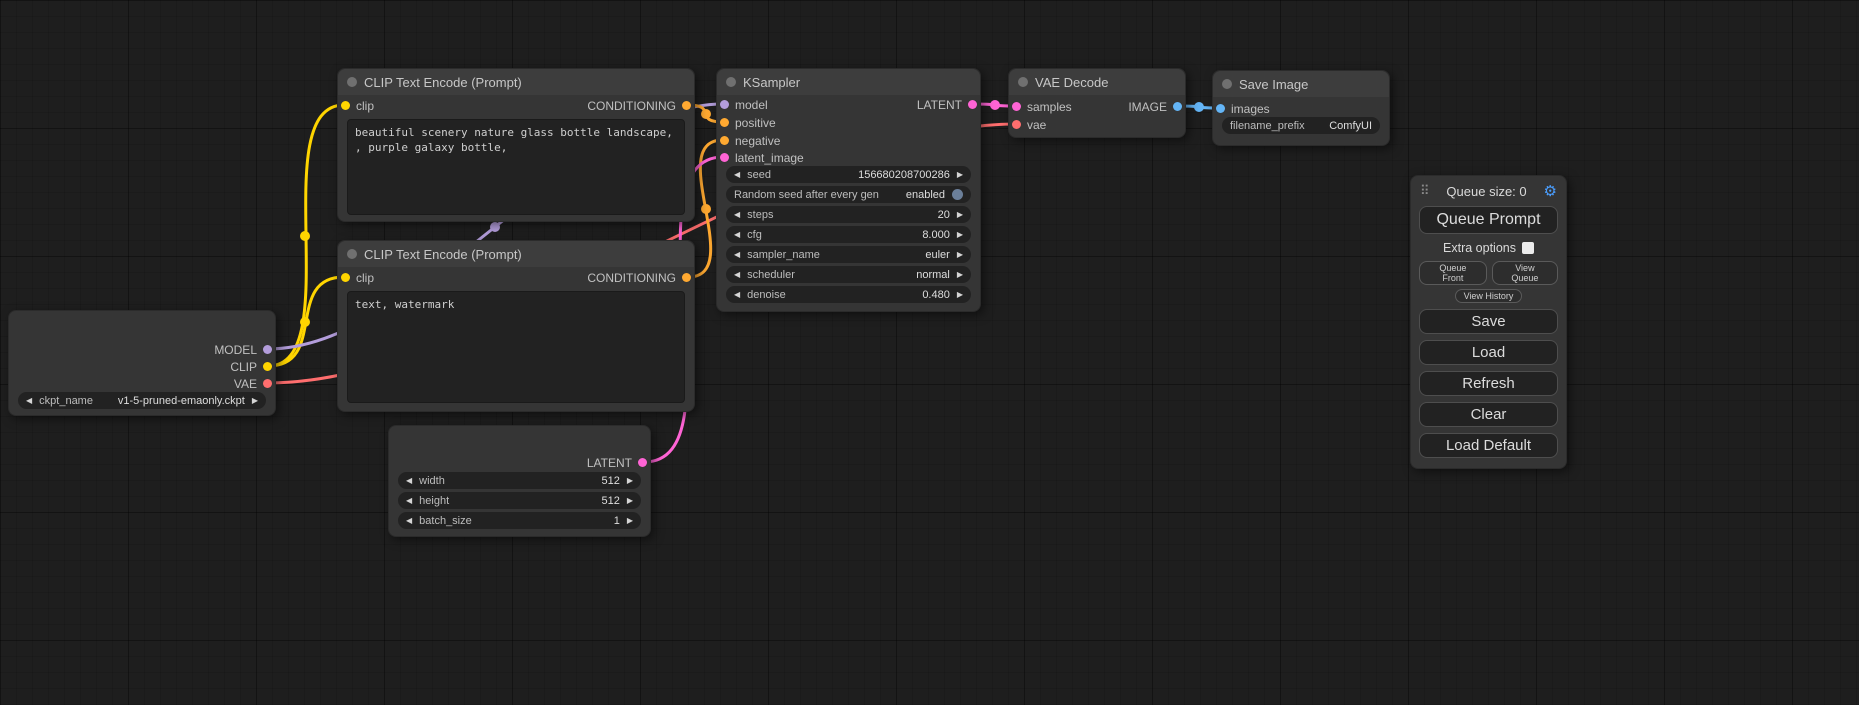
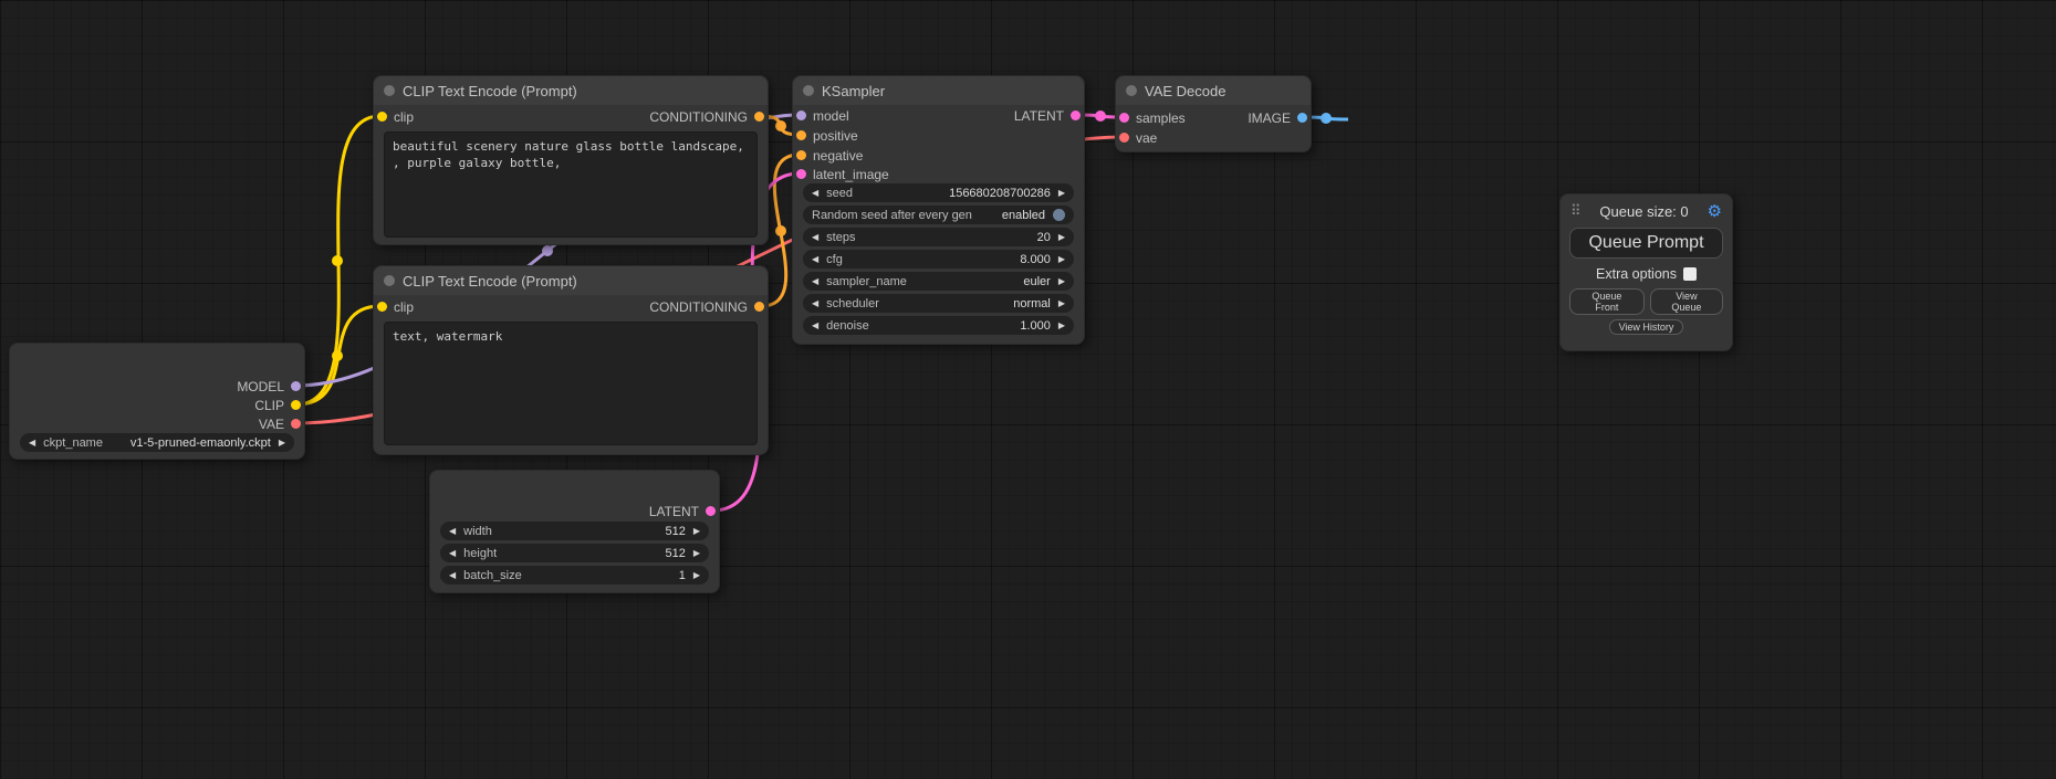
  MODEL
  CLIP
  VAE
  ◀
  ckpt_name
  v1-5-pruned-emaonly.ckpt
  ▶
  CLIP Text Encode (Prompt)
  clip
  CONDITIONING
  CLIP Text Encode (Prompt)
  clip
  CONDITIONING
  text, watermark
  LATENT
  ◀
  width
  512
  ▶
  ◀
  height
  512
  ▶
  ◀
  batch_size
  1
  ▶
  KSampler
  model
  LATENT
  positive
  negative
  latent_image
  ◀
  seed
  156680208700286
  ▶
  Random seed after every gen
  enabled
  ◀
  steps
  20
  ▶
  ◀
  cfg
  8.000
  ▶
  ◀
  sampler_name
  euler
  ▶
  ◀
  scheduler
  normal
  ▶
  ◀
  denoise
- 0.480
+ 1.000
  ▶
  VAE Decode
  samples
  IMAGE
  vae
- Save Image
- images
- filename_prefix
- ComfyUI
  ⠿
  Queue size: 0
  ⚙
  Queue Prompt
  Extra options
  Queue Front
  View Queue
  View History
- Save
- Load
- Refresh
- Clear
- Load Default
